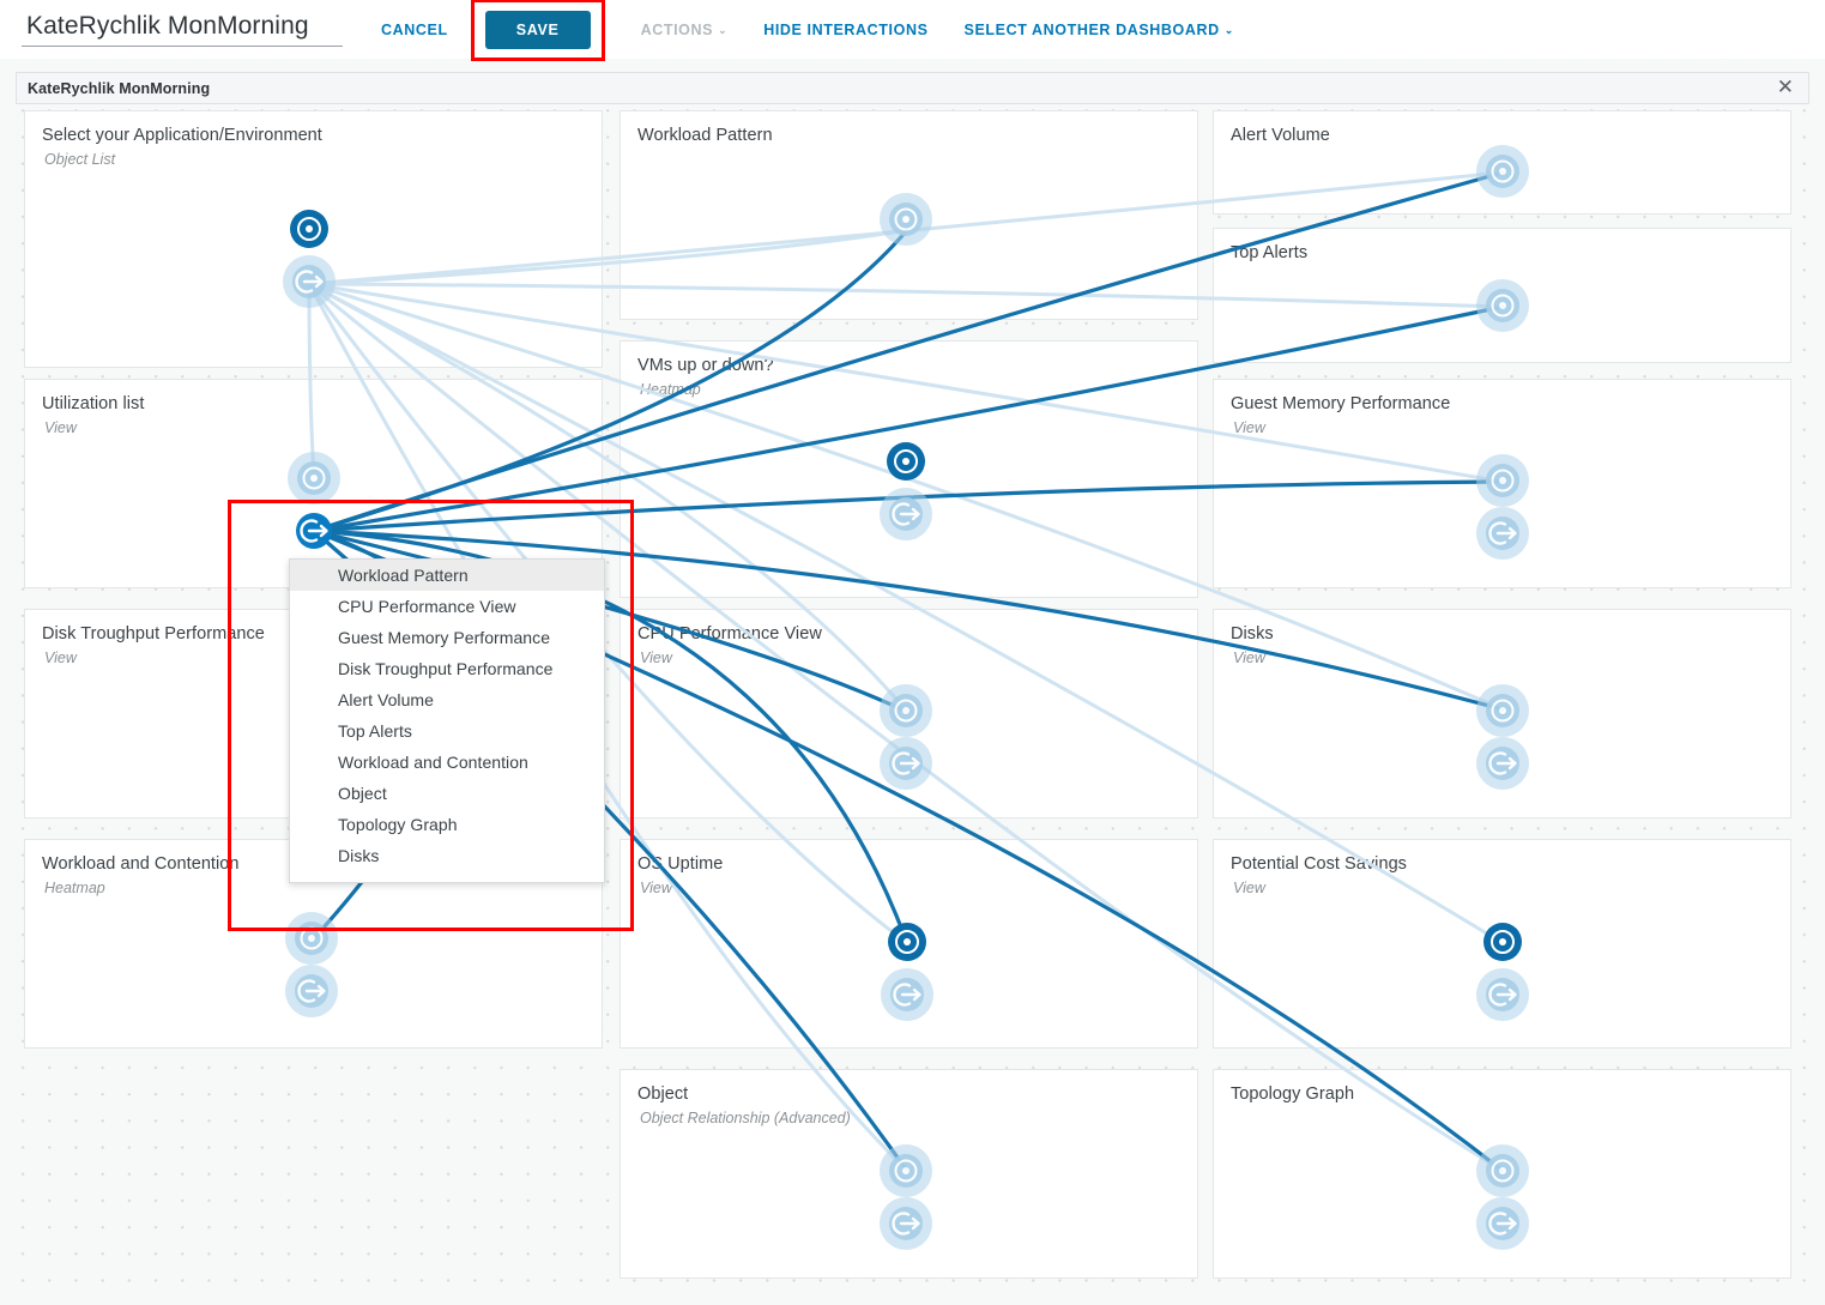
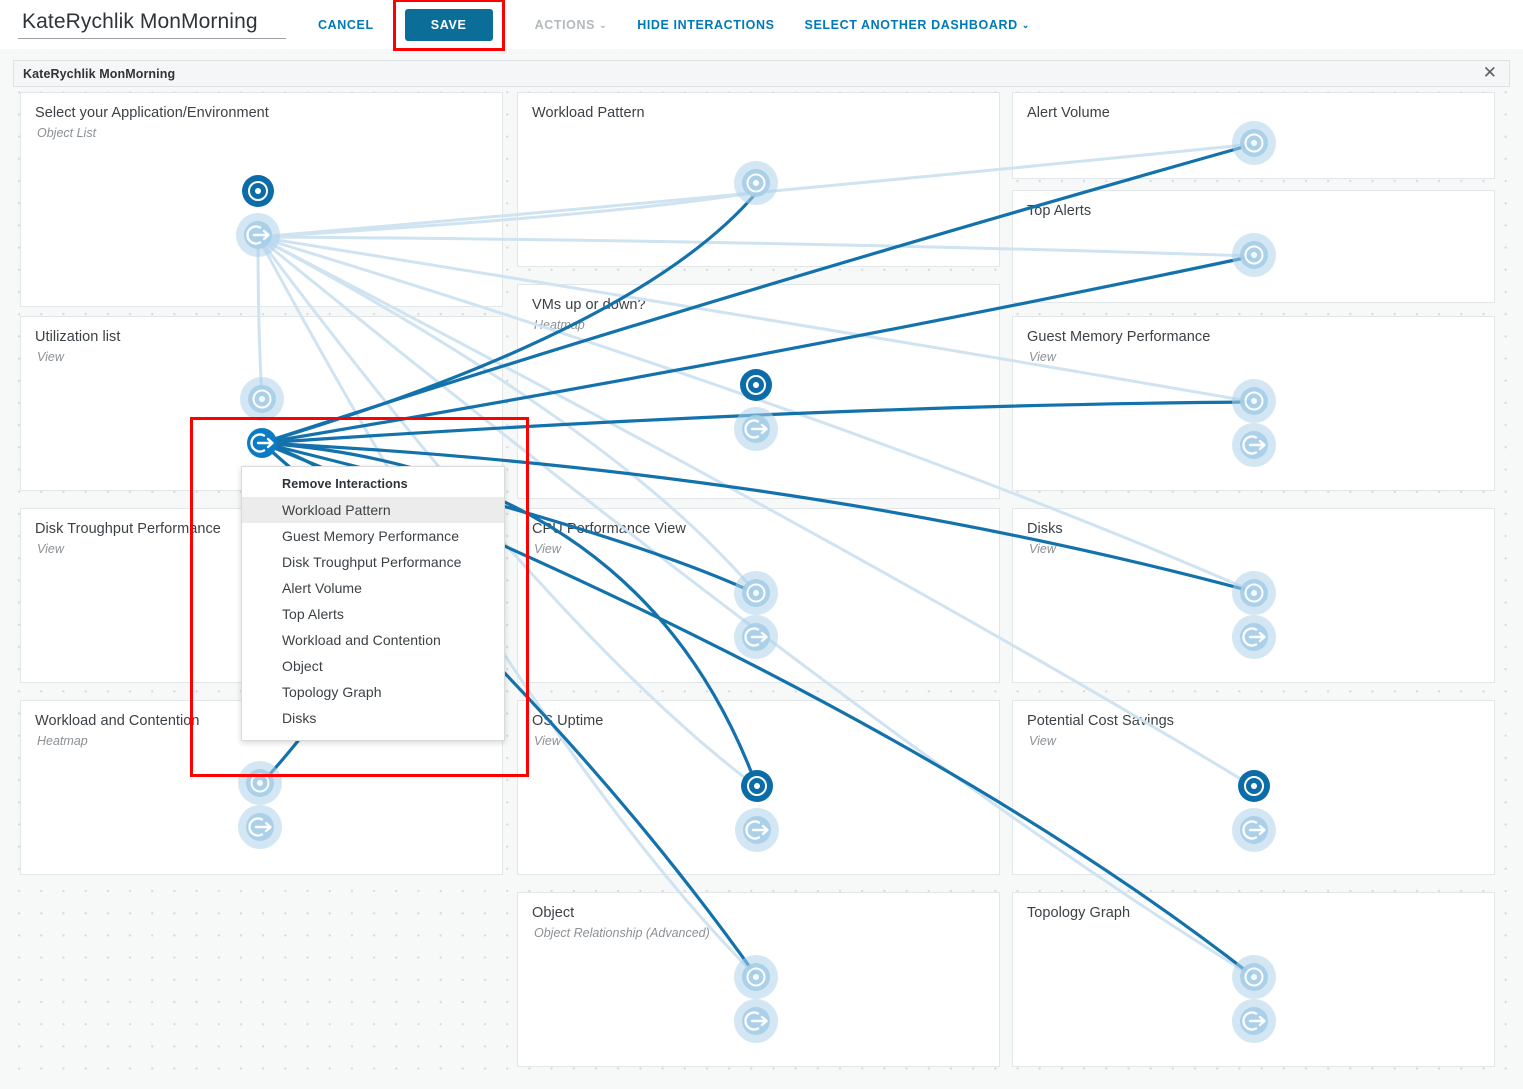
  KateRychlik MonMorning
  CANCEL
  SAVE
  ACTIONS ⌄
  HIDE INTERACTIONS
  SELECT ANOTHER DASHBOARD ⌄
  KateRychlik MonMorning
  ✕
  Select your Application/Environment
  Object List
  Utilization list
  View
  Disk Troughput Performance
  View
  Workload and Contention
  Heatmap
  Workload Pattern
  VMs up or down?
  eatmp
  CPU Prformnce View
  View
  O Uptime
  View
  Object
  Object Relationship (Advanced)
  Alert Volume
  Top Alerts
  Guest Memory Performance
  View
  Disks
  View
  Potential Cost Saings
  View
  Topology Graph
+ Remove Interactions
  Workload Pattern
- CPU Performance View
  Guest Memory Performance
  Disk Troughput Performance
  Alert Volume
  Top Alerts
  Workload and Contention
  Object
  Topology Graph
  Disks
